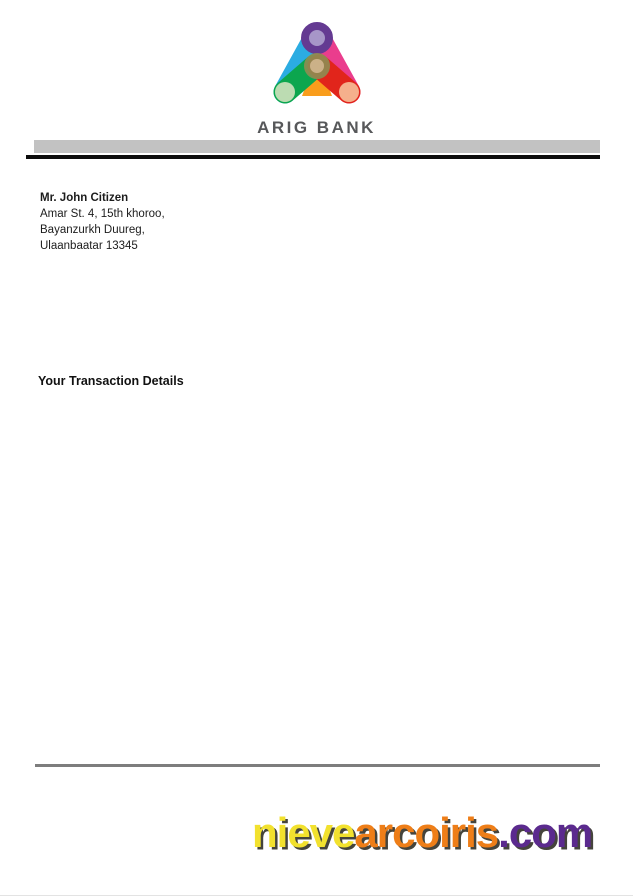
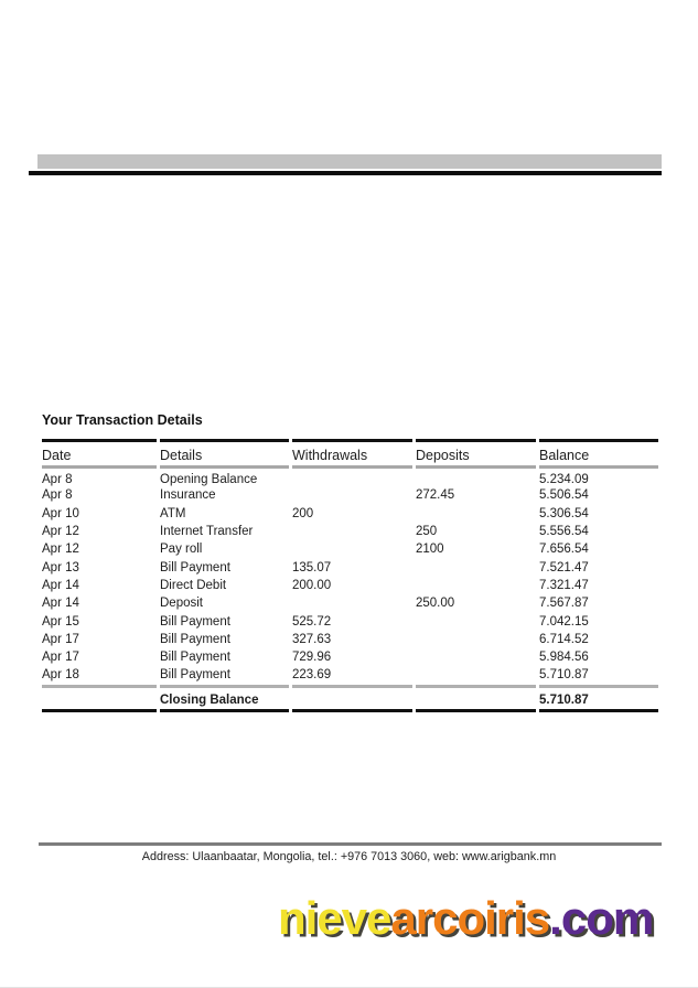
- ARIG BANK
- Mr. John Citizen
- Amar St. 4, 15th khoroo,
- Bayanzurkh Duureg,
- Ulaanbaatar 13345
  Your Transaction Details
+ Date	Details	Withdrawals	Deposits	Balance
+ Apr 8	Opening Balance			5.234.09
+ Apr 8	Insurance		272.45	5.506.54
+ Apr 10	ATM	200		5.306.54
+ Apr 12	Internet Transfer		250	5.556.54
+ Apr 12	Pay roll		2100	7.656.54
+ Apr 13	Bill Payment	135.07		7.521.47
+ Apr 14	Direct Debit	200.00		7.321.47
+ Apr 14	Deposit		250.00	7.567.87
+ Apr 15	Bill Payment	525.72		7.042.15
+ Apr 17	Bill Payment	327.63		6.714.52
+ Apr 17	Bill Payment	729.96		5.984.56
+ Apr 18	Bill Payment	223.69		5.710.87
+ 	Closing Balance			5.710.87
+ Address: Ulaanbaatar, Mongolia, tel.: +976 7013 3060, web: www.arigbank.mn
  nievearcoiris.com
